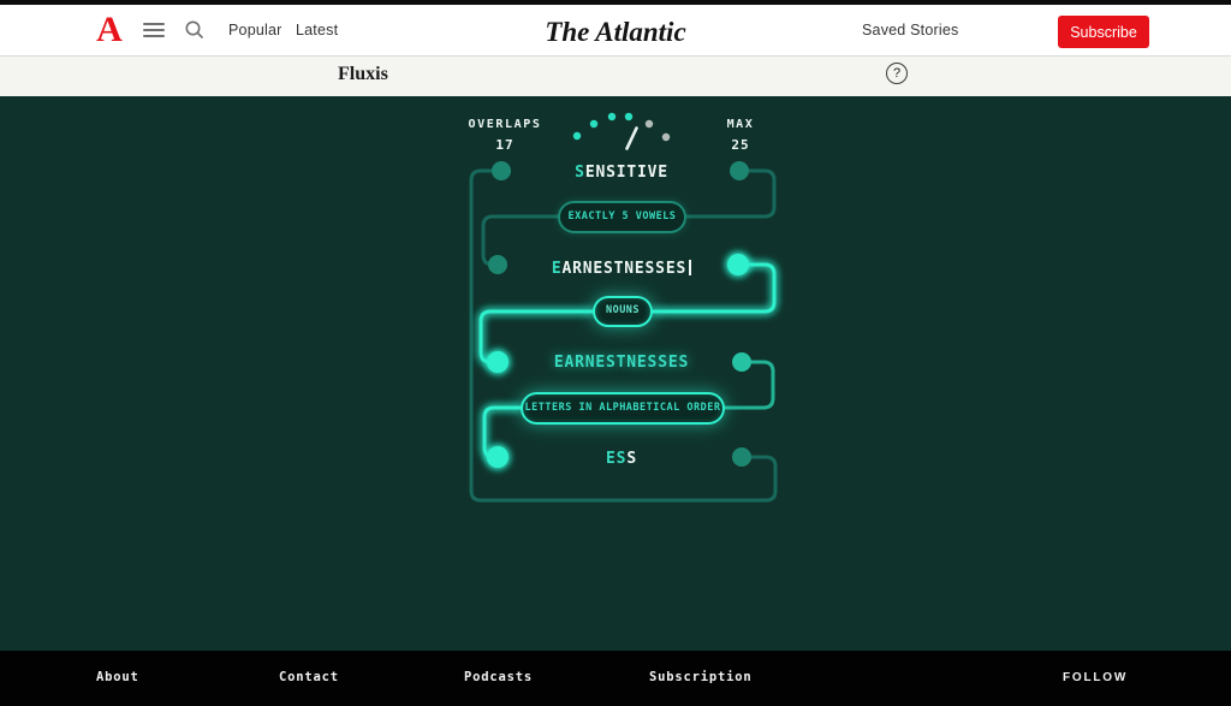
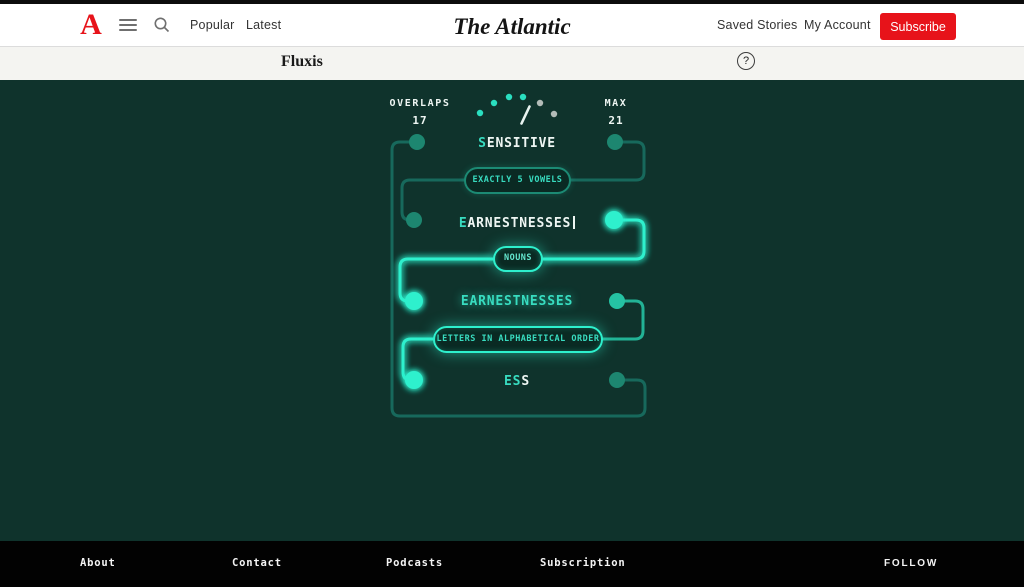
  A
  Popular
  Latest
  The Atlantic
  Saved Stories
+ My Account
  Subscribe
  Fluxis
  ?
  OVERLAPS
  17
  MAX
- 25
+ 21
  SENSITIVE
  EARNESTNESSES
  EARNESTNESSES
  ESS
  EXACTLY 5 VOWELS
  NOUNS
  LETTERS IN ALPHABETICAL ORDER
  About
  Contact
  Podcasts
  Subscription
  FOLLOW
